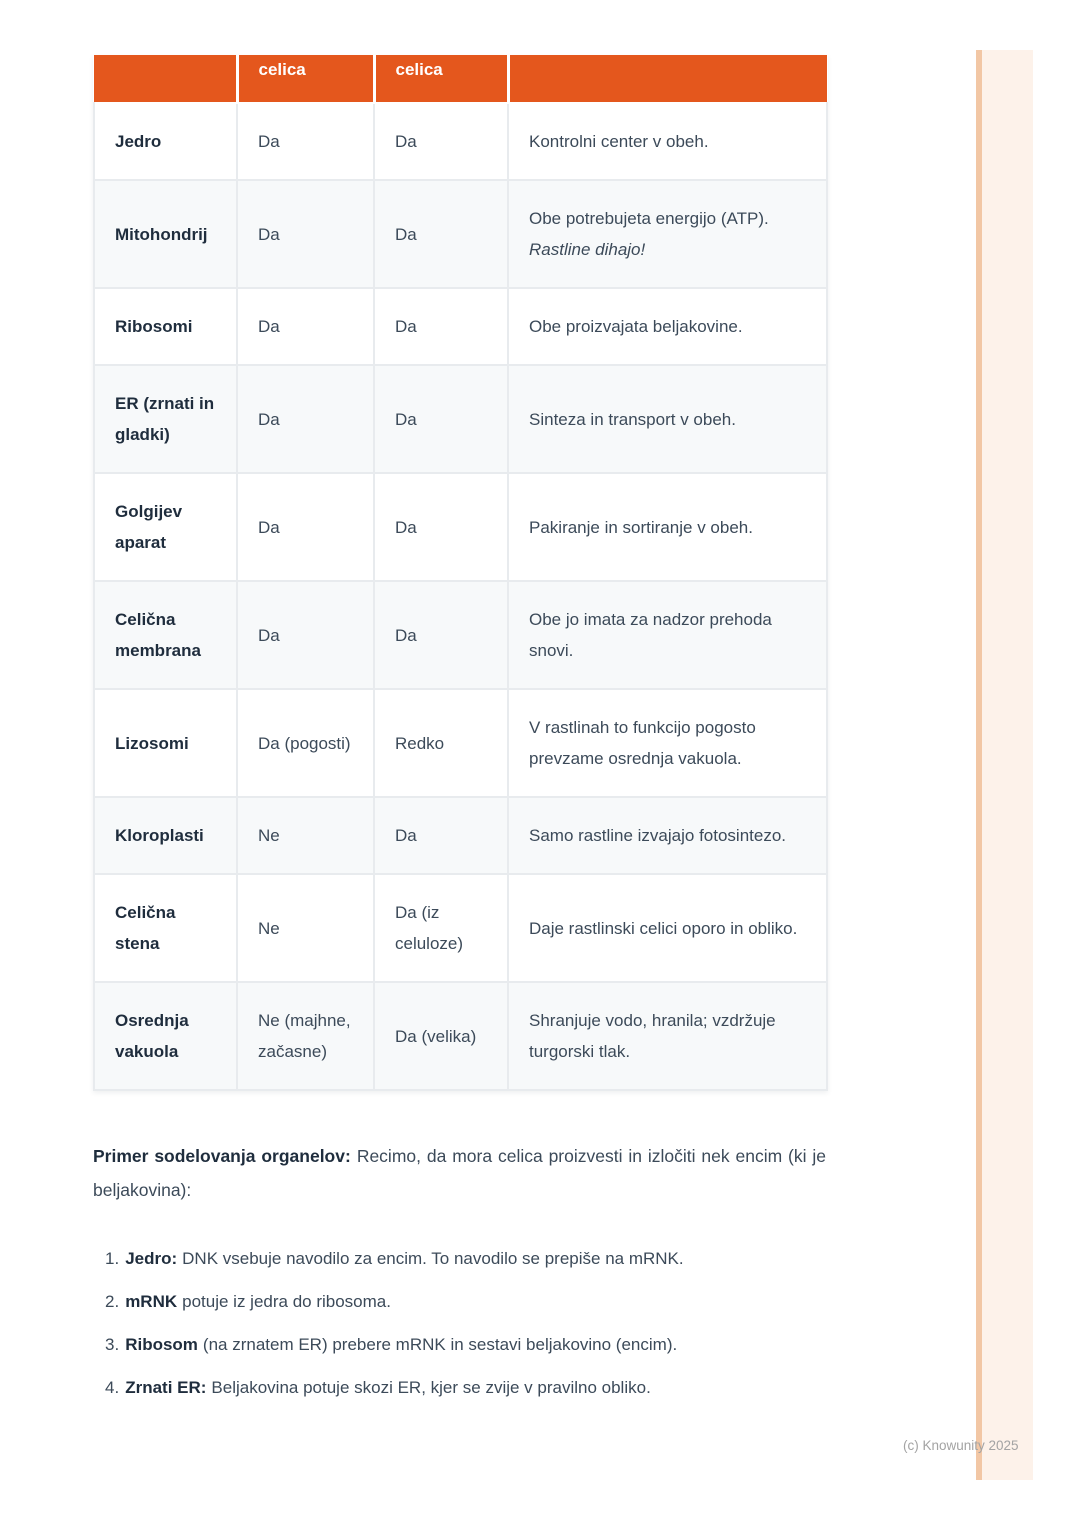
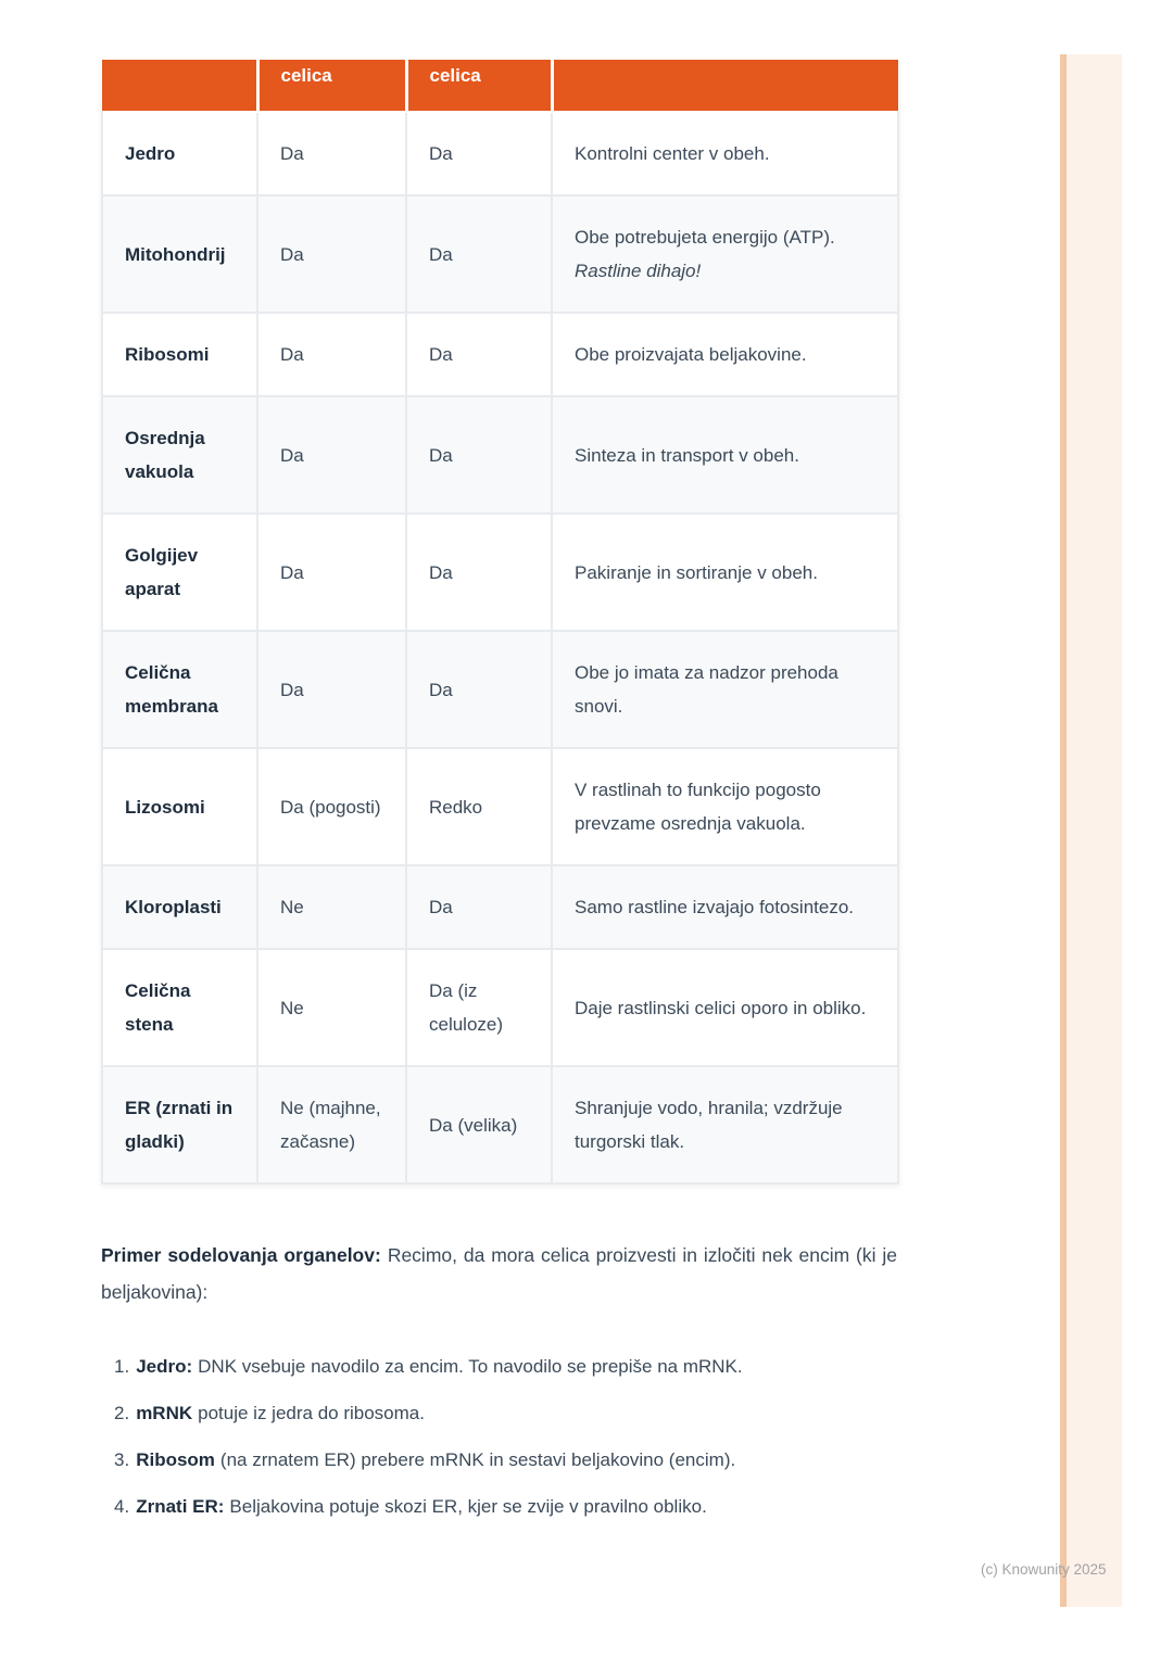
  	celica	celica
  Jedro	Da	Da	Kontrolni center v obeh.
  Mitohondrij	Da	Da	Obe potrebujeta energijo (ATP).Rastline dihajo!
  Ribosomi	Da	Da	Obe proizvajata beljakovine.
- ER (zrnati in gladki)	Da	Da	Sinteza in transport v obeh.
+ Osrednja vakuola	Da	Da	Sinteza in transport v obeh.
  Golgijev aparat	Da	Da	Pakiranje in sortiranje v obeh.
  Celična membrana	Da	Da	Obe jo imata za nadzor prehoda snovi.
  Lizosomi	Da (pogosti)	Redko	V rastlinah to funkcijo pogosto prevzame osrednja vakuola.
  Kloroplasti	Ne	Da	Samo rastline izvajajo fotosintezo.
  Celična stena	Ne	Da (iz celuloze)	Daje rastlinski celici oporo in obliko.
- Osrednja vakuola	Ne (majhne, začasne)	Da (velika)	Shranjuje vodo, hranila; vzdržuje turgorski tlak.
+ ER (zrnati in gladki)	Ne (majhne, začasne)	Da (velika)	Shranjuje vodo, hranila; vzdržuje turgorski tlak.
  Primer sodelovanja organelov: Recimo, da mora celica proizvesti in izločiti nek encim (ki je beljakovina):
  1. Jedro: DNK vsebuje navodilo za encim. To navodilo se prepiše na mRNK.
  2. mRNK potuje iz jedra do ribosoma.
  3. Ribosom (na zrnatem ER) prebere mRNK in sestavi beljakovino (encim).
  4. Zrnati ER: Beljakovina potuje skozi ER, kjer se zvije v pravilno obliko.
  (c) Knowunity 2025
